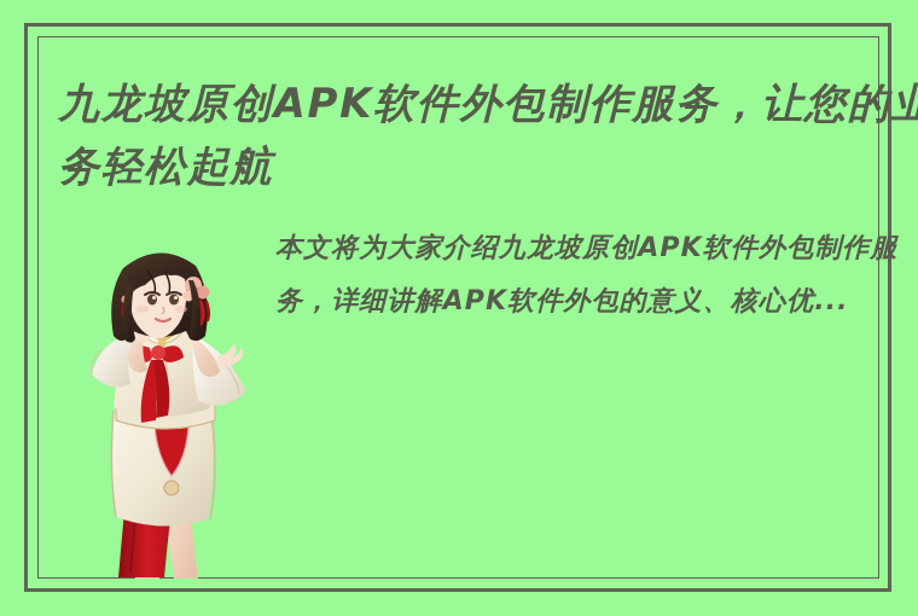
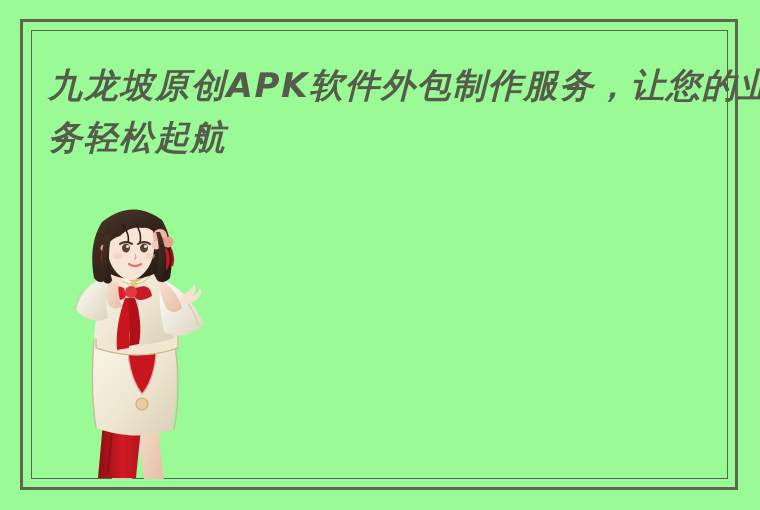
  九龙坡原创APK软件外包制作服务，让您的业务轻松起航
- 本文将为大家介绍九龙坡原创APK软件外包制作服务，详细讲解APK软件外包的意义、核心优...
